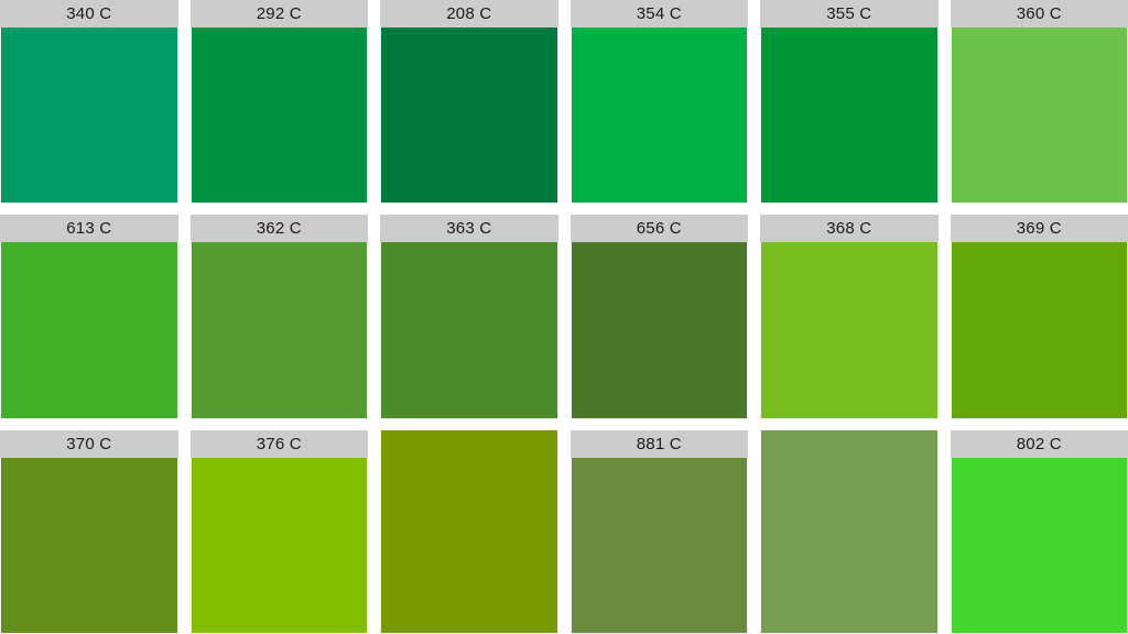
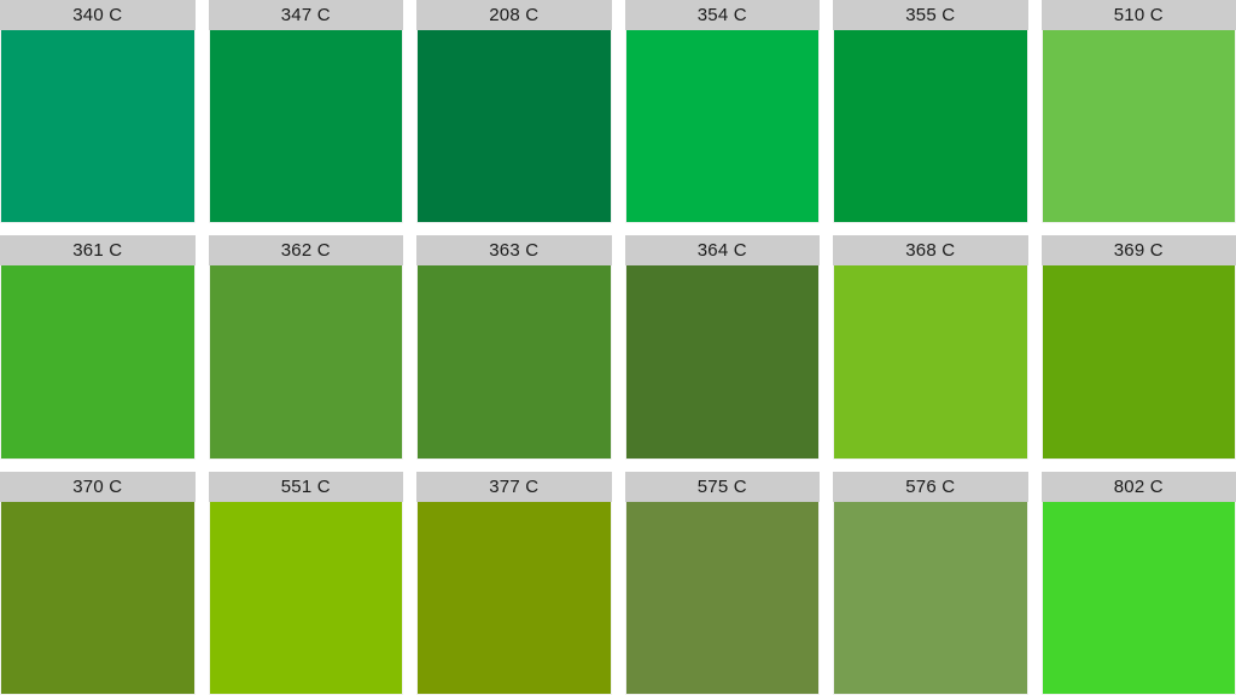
  340 C
- 292 C
+ 347 C
  208 C
  354 C
  355 C
- 360 C
+ 510 C
- 613 C
+ 361 C
  362 C
  363 C
- 656 C
+ 364 C
  368 C
  369 C
  370 C
- 376 C
+ 551 C
+ 377 C
- 881 C
+ 575 C
+ 576 C
  802 C
